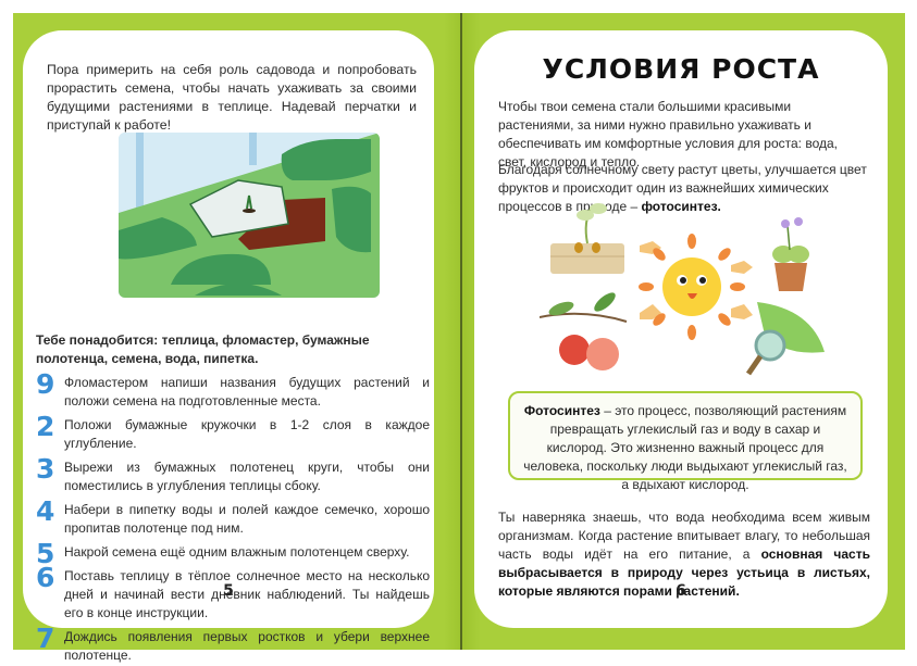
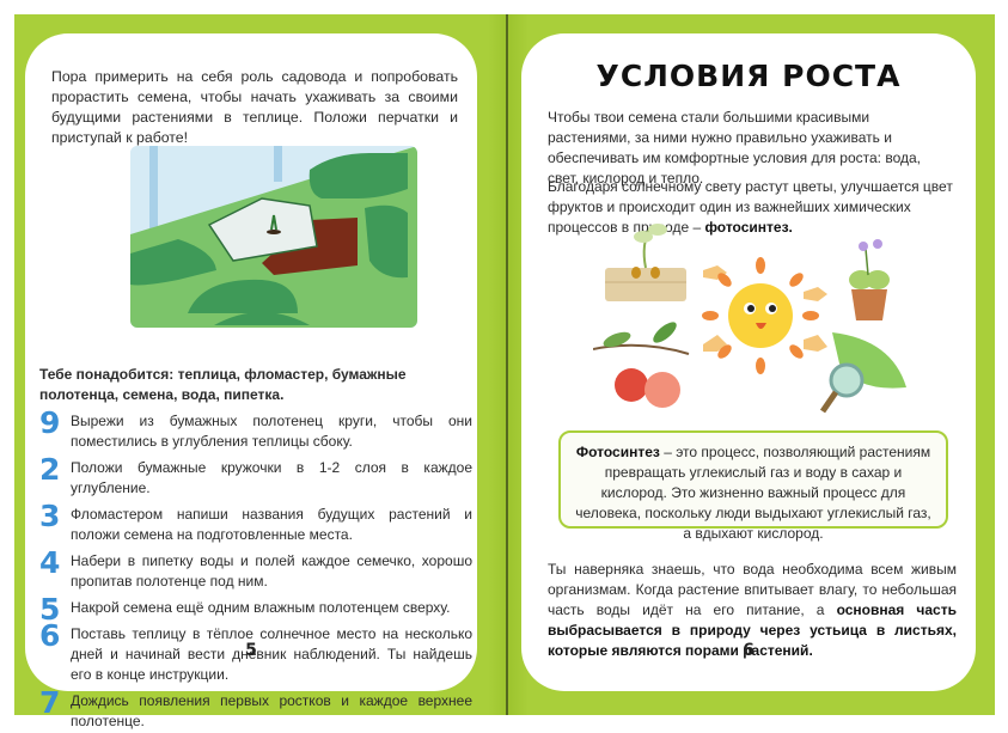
- Пора примерить на себя роль садовода и попробовать прорастить семена, чтобы начать ухаживать за своими будущими растениями в теплице. Надевай перчатки и приступай к работе!
+ Пора примерить на себя роль садовода и попробовать прорастить семена, чтобы начать ухаживать за своими будущими растениями в теплице. Положи перчатки и приступай к работе!
  Тебе понадобится: теплица, фломастер, бумажные полотенца, семена, вода, пипетка.
  9
- Фломастером напиши названия будущих растений и положи семена на подготовленные места.
+ Вырежи из бумажных полотенец круги, чтобы они поместились в углубления теплицы сбоку.
  2
  Положи бумажные кружочки в 1-2 слоя в каждое углубление.
  3
- Вырежи из бумажных полотенец круги, чтобы они поместились в углубления теплицы сбоку.
+ Фломастером напиши названия будущих растений и положи семена на подготовленные места.
  4
  Набери в пипетку воды и полей каждое семечко, хорошо пропитав полотенце под ним.
  5
  Накрой семена ещё одним влажным полотенцем сверху.
  6
  Поставь теплицу в тёплое солнечное место на несколько дней и начинай вести дневник наблюдений. Ты найдешь его в конце инструкции.
  7
- Дождись появления первых ростков и убери верхнее полотенце.
+ Дождись появления первых ростков и каждое верхнее полотенце.
  5
  УСЛОВИЯ РОСТА
  Чтобы твои семена стали большими красивыми растениями, за ними нужно правильно ухаживать и обеспечивать им комфортные условия для роста: вода, свет, кислород и тепло.
  Благодаря солнечному свету растут цветы, улучшается цвет фруктов и происходит один из важнейших химических процессов в проде – фотосинтез.
  Фотосинтез – это процесс, позволяющий растениям превращать углекислый газ и воду в сахар и кислород. Это жизненно важный процесс для человека, поскольку люди выдыхают углекислый газ, а вдыхают кислород.
  Ты наверняка знаешь, что вода необходима всем живым организмам. Когда растение впитывает влагу, то небольшая часть воды идёт на его питание, а основная часть выбрасывается в природу через устьица в листьях, которые являются порами растений.
  6
